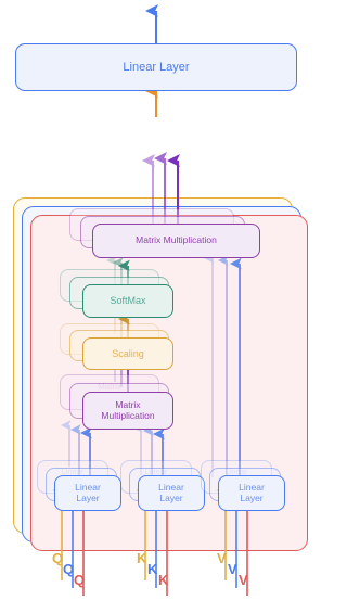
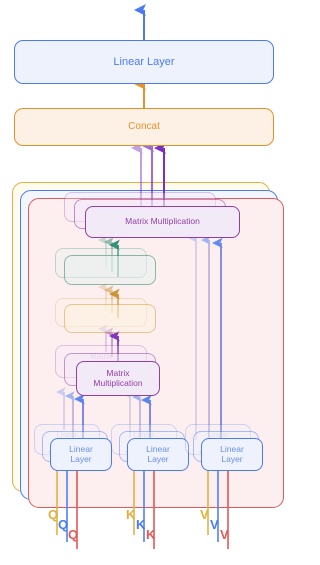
  Linear Layer
+ Concat
  Matrix Multiplication
- SoftMax
- Scaling
  Matrix
  Matrix
  Multiplication
  Linear
  Linear
  Layer
  Linear
  Linear
  Layer
  Linear
  Linear
  Layer
  Q
  Q
  Q
  K
  K
  K
  V
  V
  V
